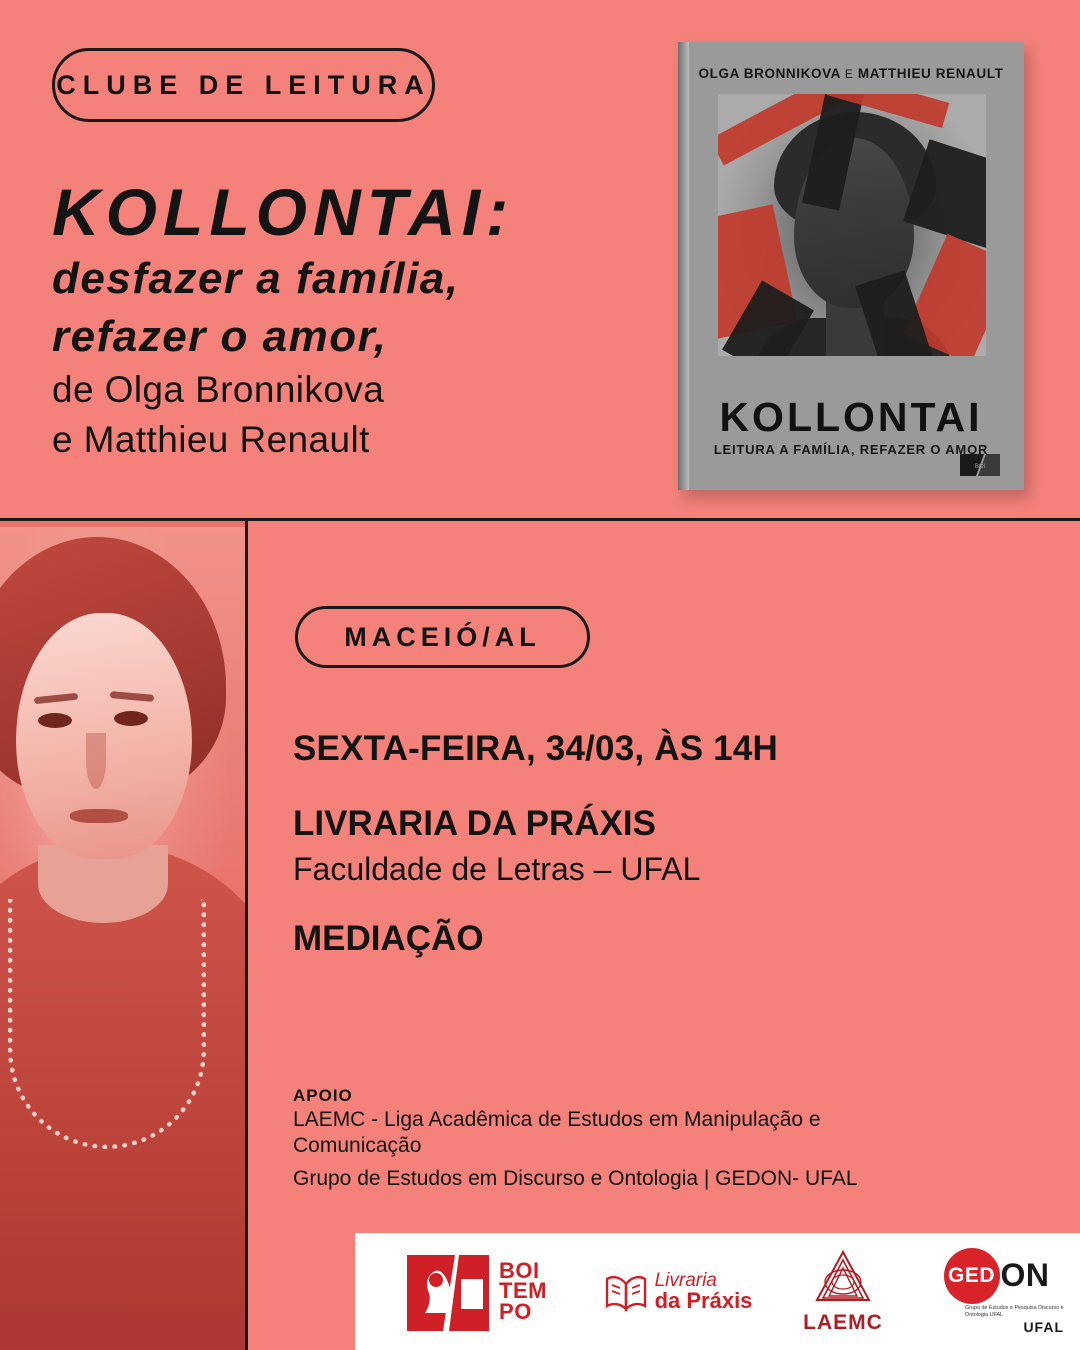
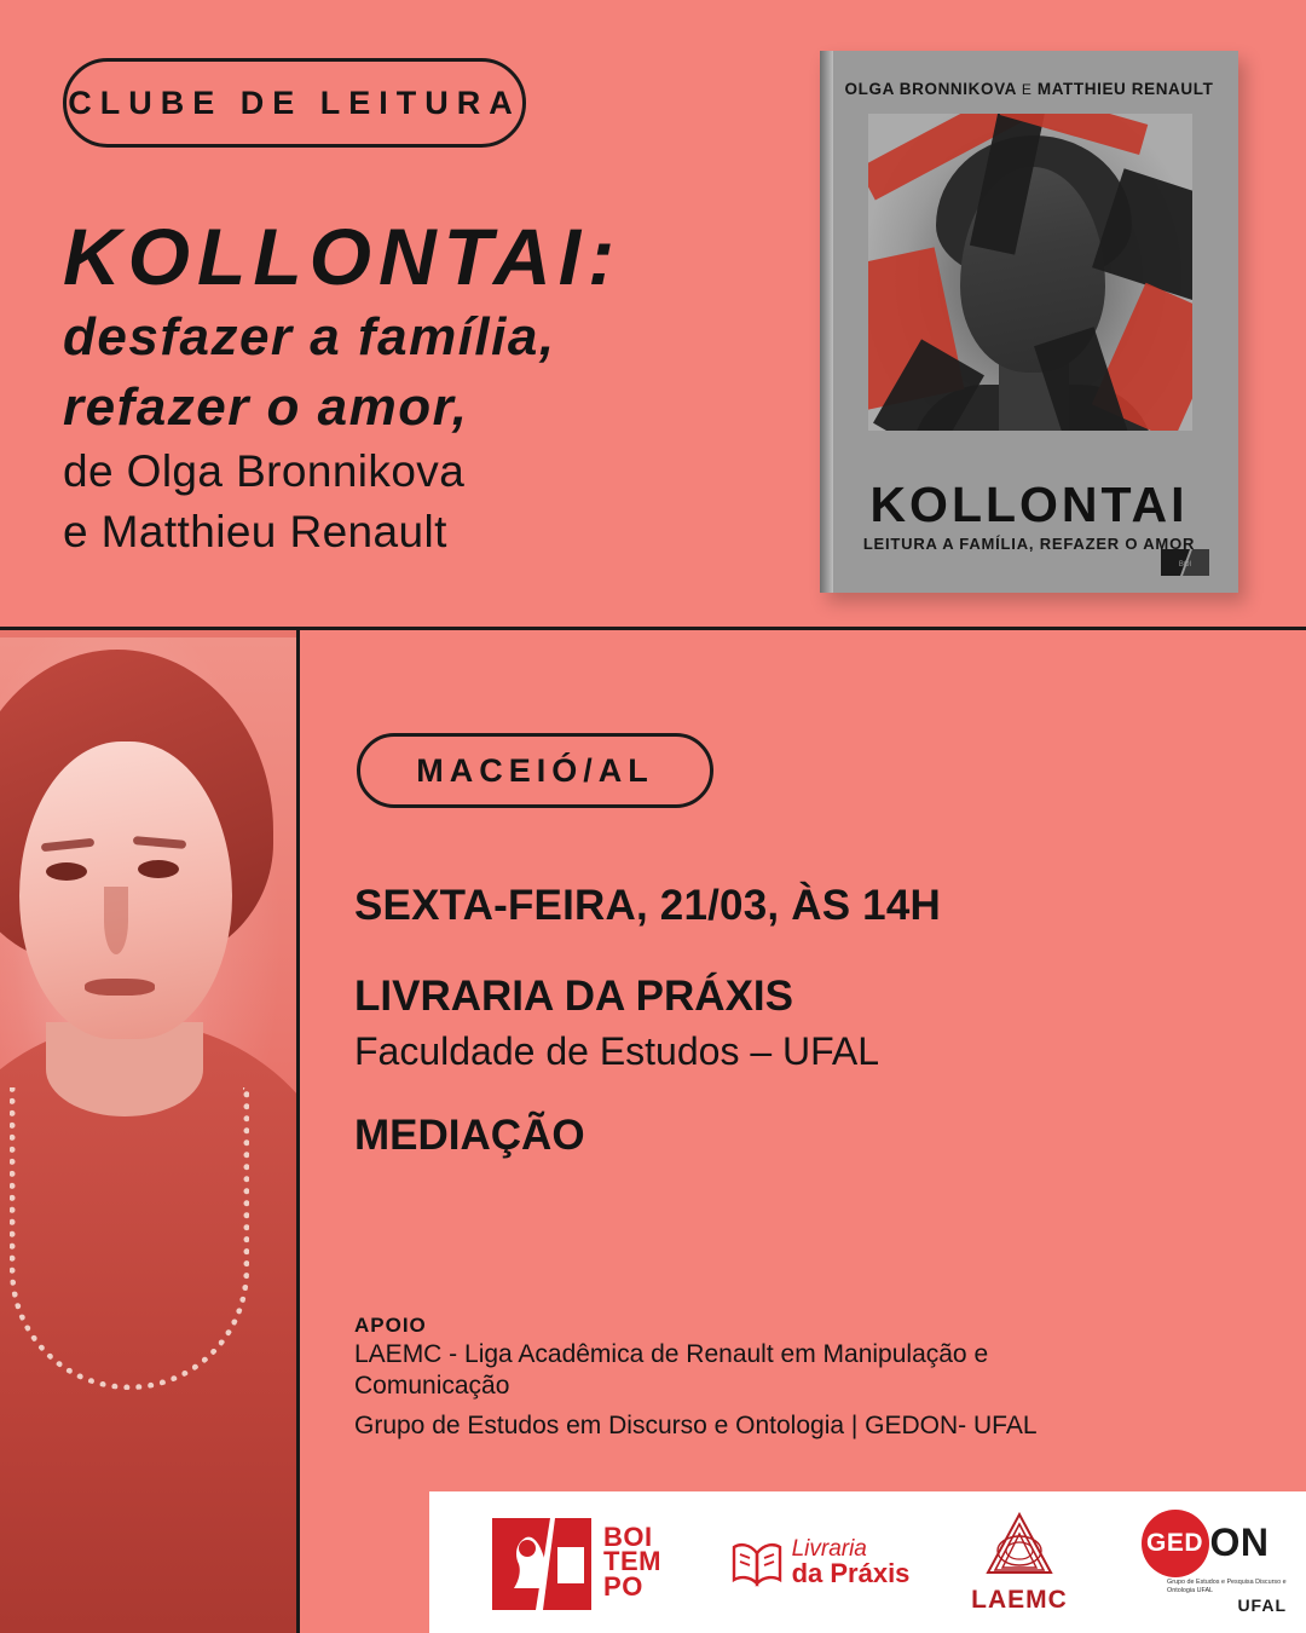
  CLUBE DE LEITURA
  KOLLONTAI:
  desfazer a família,
  refazer o amor,
  de Olga Bronnikova
  e Matthieu Renault
  OLGA BRONNIKOVA E MATTHIEU RENAULT
  KOLLONTAI
  LEITURA A FAMÍLIA, REFAZER O AMOR
  MACEIÓ/AL
- SEXTA-FEIRA, 34/03, ÀS 14H
+ SEXTA-FEIRA, 21/03, ÀS 14H
  LIVRARIA DA PRÁXIS
- Faculdade de Letras – UFAL
+ Faculdade de Estudos – UFAL
  MEDIAÇÃO
  APOIO
- LAEMC - Liga Acadêmica de Estudos em Manipulação e Comunicação
+ LAEMC - Liga Acadêmica de Renault em Manipulação e Comunicação
  Grupo de Estudos em Discurso e Ontologia | GEDON- UFAL
  BOI
  TEM
  PO
  Livraria
  da Práxis
  LAEMC
  GED
  ON
  UFAL
